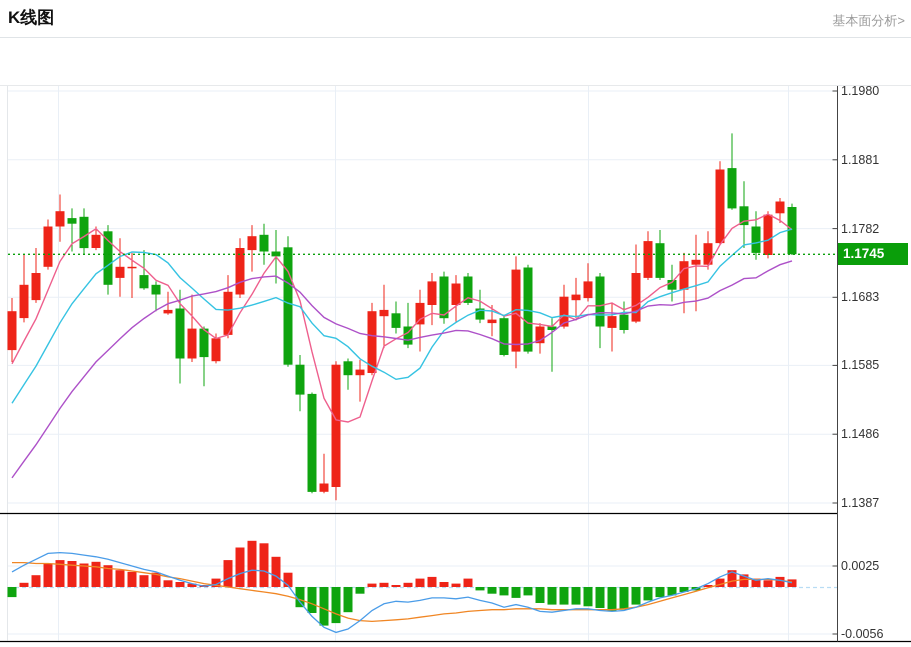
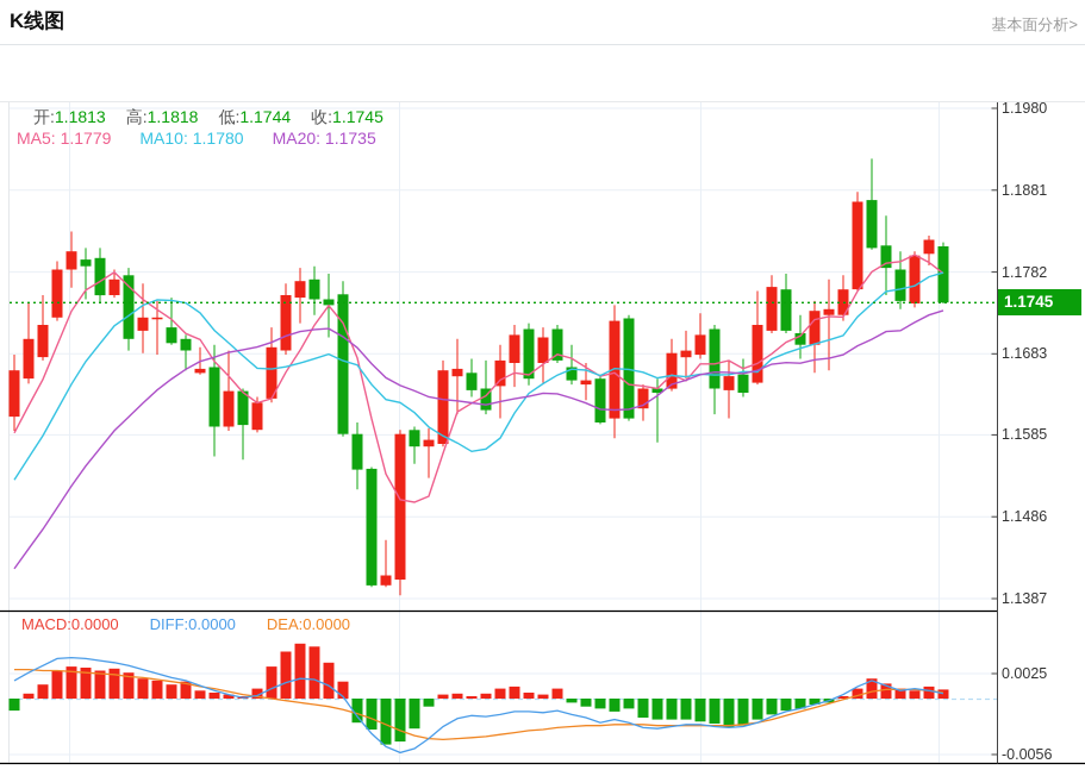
  K线图
  基本面分析>
+ 开:1.1813
+ 高:1.1818
+ 低:1.1744
+ 收:1.1745
+ MA5: 1.1779
+ MA10: 1.1780
+ MA20: 1.1735
+ MACD:0.0000
+ DIFF:0.0000
+ DEA:0.0000
  1.1980
  1.1881
  1.1782
  1.1683
  1.1585
  1.1486
  1.1387
  0.0025
  -0.0056
  1.1745
